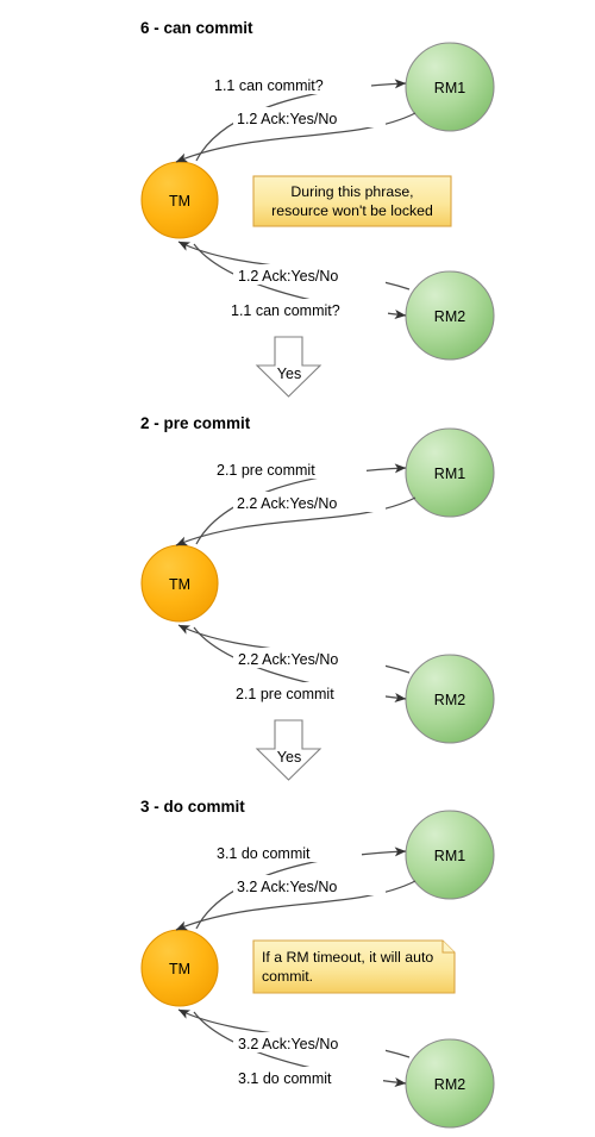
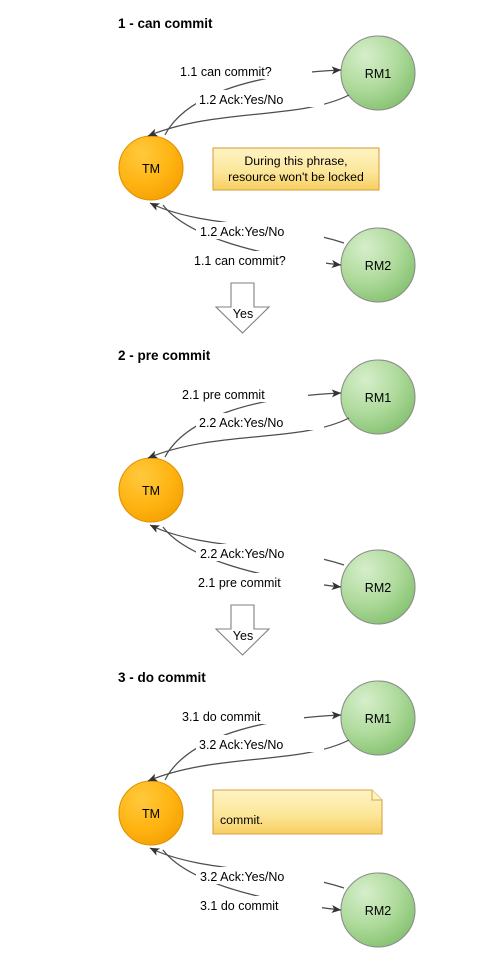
- 6 - can commit
+ 1 - can commit
  RM1
  TM
  RM2
  1.1 can commit?
  1.2 Ack:Yes/No
  1.2 Ack:Yes/No
  1.1 can commit?
  During this phrase,
  resource won't be locked
  Yes
  2 - pre commit
  RM1
  TM
  RM2
  2.1 pre commit
  2.2 Ack:Yes/No
  2.2 Ack:Yes/No
  2.1 pre commit
  Yes
  3 - do commit
  RM1
  TM
  RM2
  3.1 do commit
  3.2 Ack:Yes/No
  3.2 Ack:Yes/No
  3.1 do commit
- If a RM timeout, it will auto
  commit.
